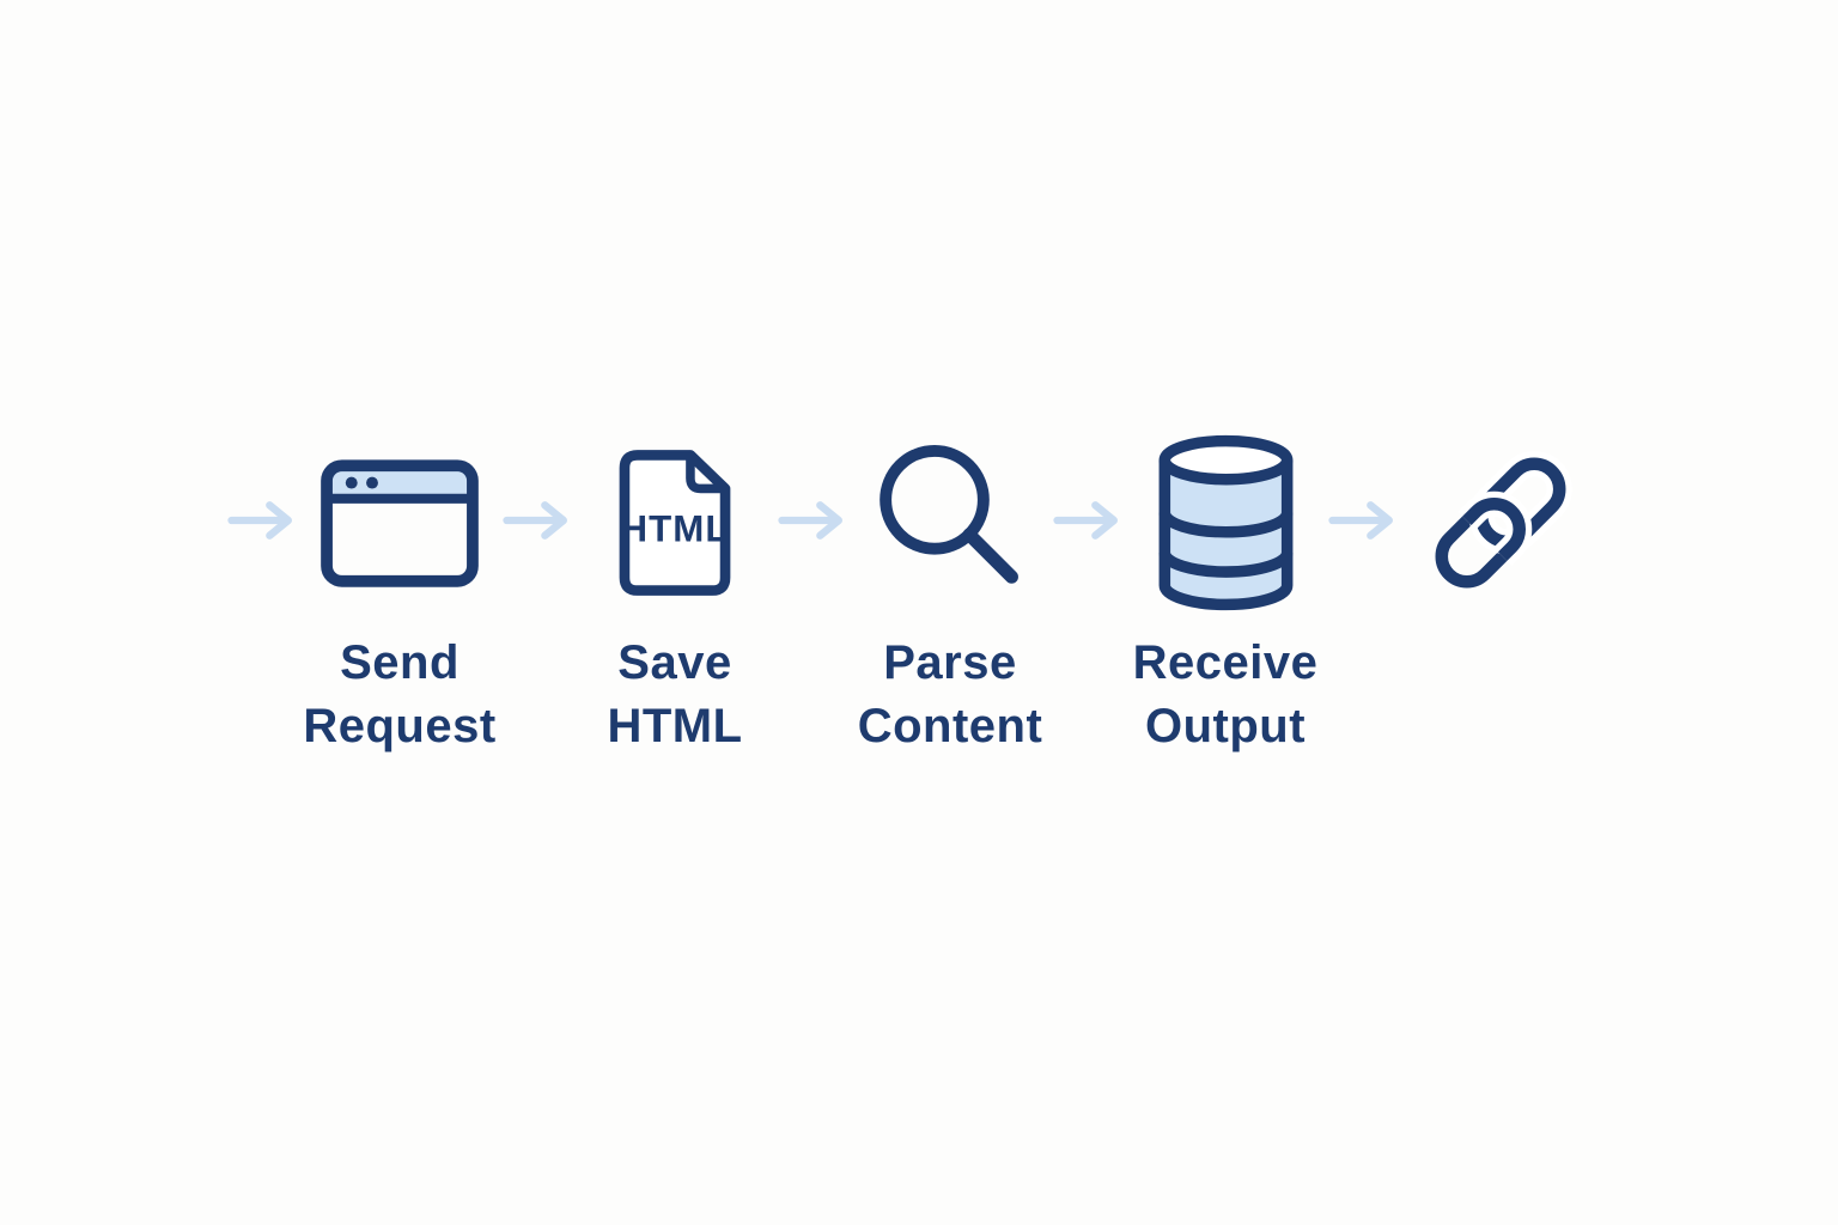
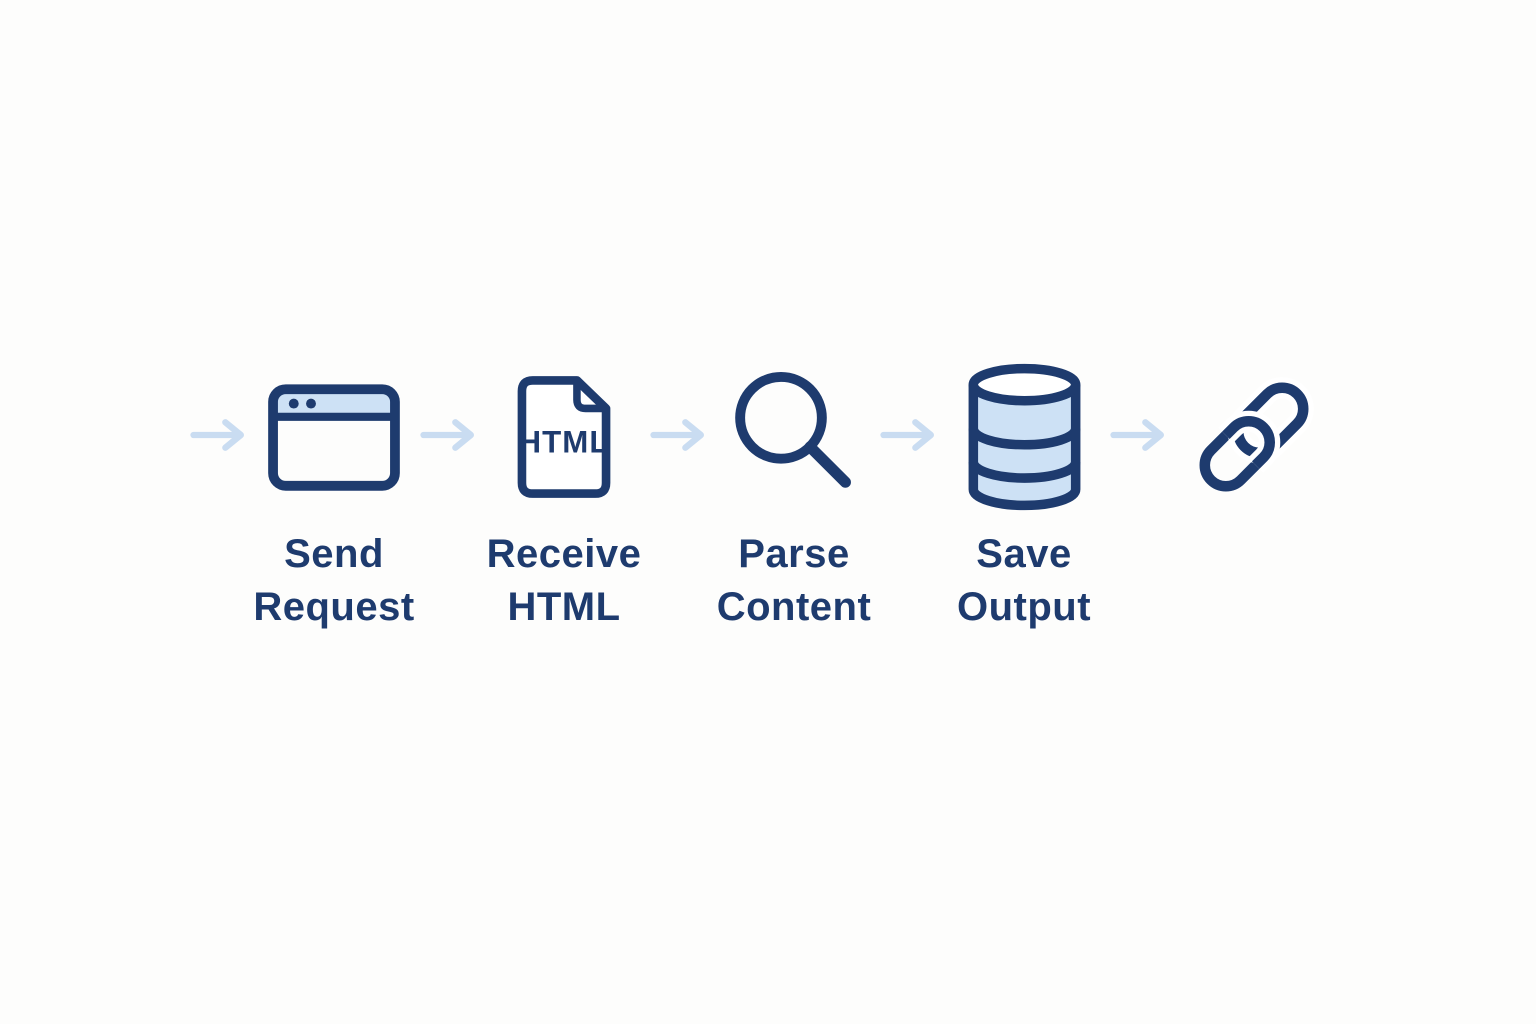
  Send
  Request
  HTML
- Save
+ Receive
  HTML
  Parse
  Content
- Receive
+ Save
  Output
